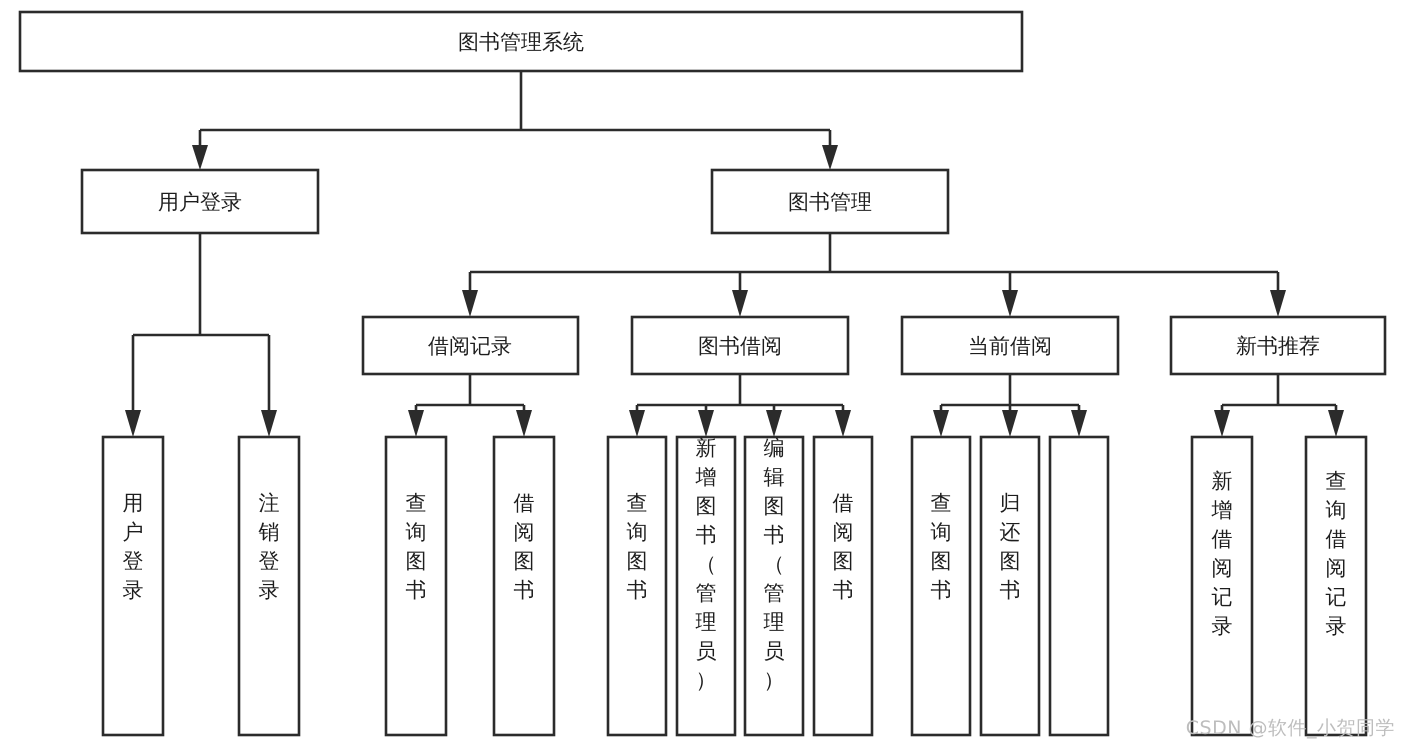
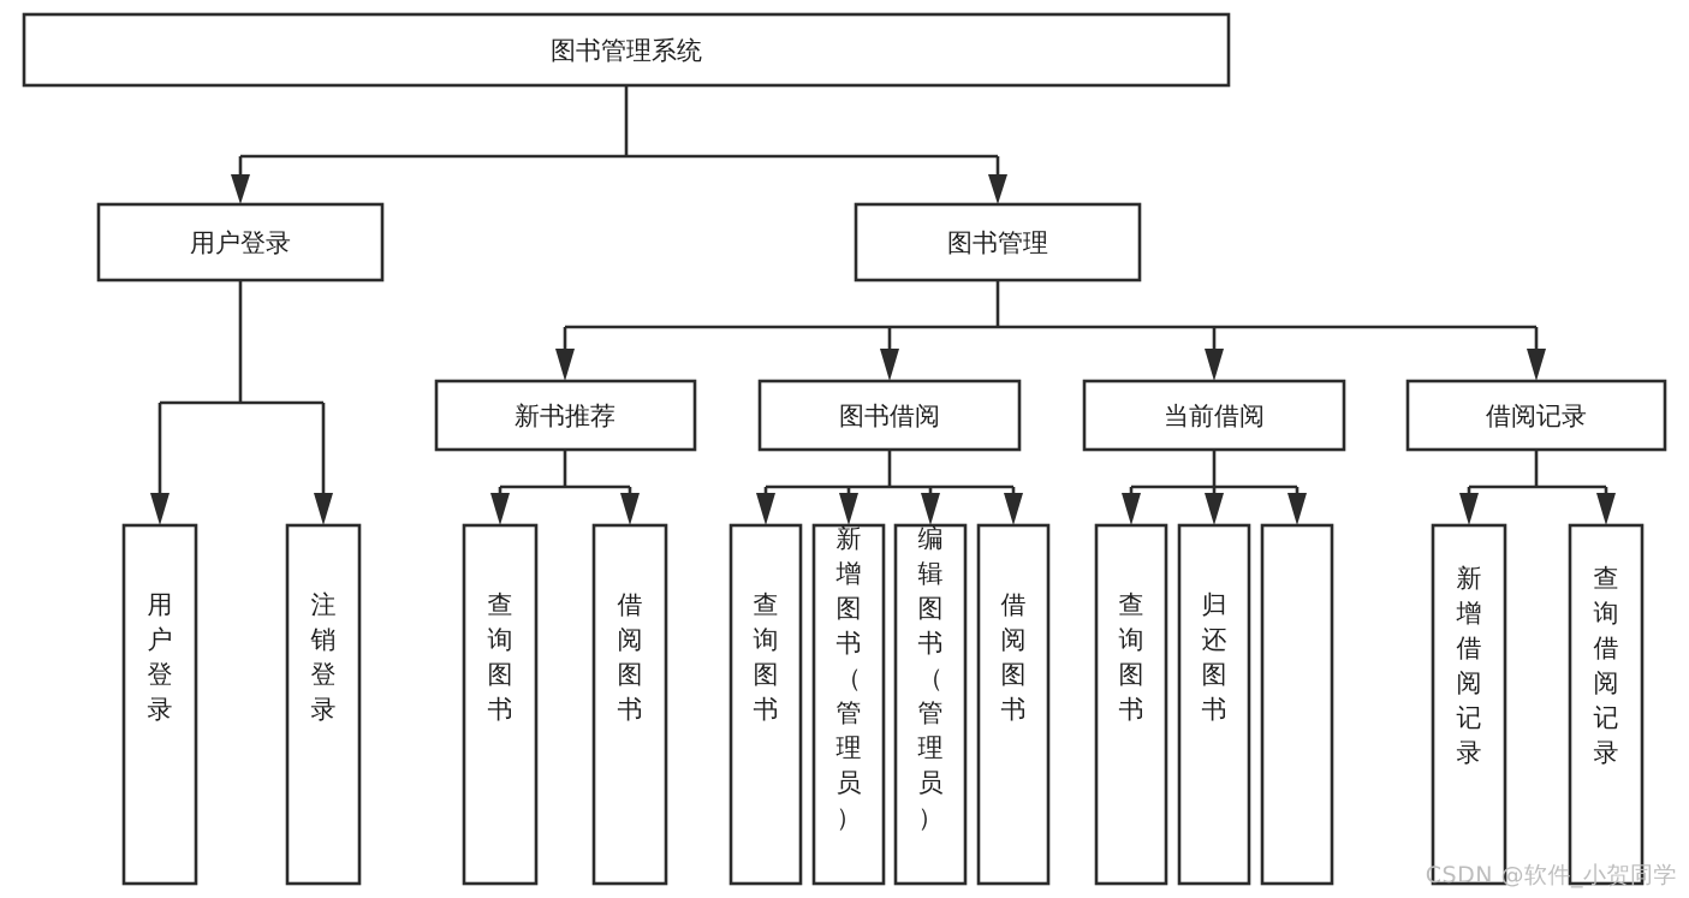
  图书管理系统
  用户登录
  图书管理
- 借阅记录
+ 新书推荐
  图书借阅
  当前借阅
- 新书推荐
+ 借阅记录
  用户登录
  注销登录
  查询图书
  借阅图书
  查询图书
  新增图书（管理员）
  编辑图书（管理员）
  借阅图书
  查询图书
  归还图书
  新增借阅记录
  查询借阅记录
  CSDN @软件_小贺同学
